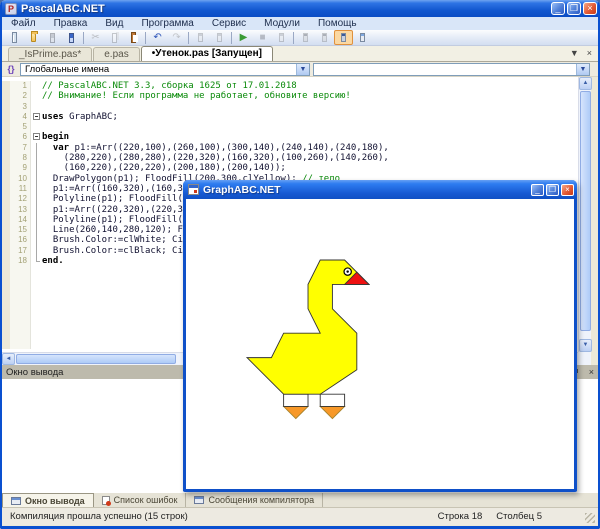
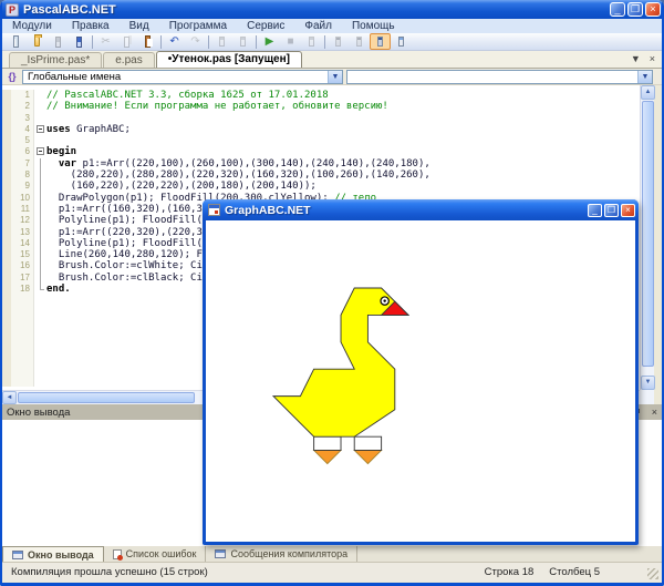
  P
  PascalABC.NET
  _
  ❐
  ×
- Файл
+ Модули
  Правка
  Вид
  Программа
  Сервис
- Модули
+ Файл
  Помощь
  ✂
  ↶
  ↷
  ▶
  ■
  _IsPrime.pas*
  e.pas
  •Утенок.pas [Запущен]
  ▼
  ×
  {}
  Глобальные имена
  1
  // PascalABC.NET 3.3, сборка 1625 от 17.01.2018
  2
  // Внимание! Если программа не работает, обновите версию!
  3
  4
  uses GraphABC;
  5
  6
  begin
  7
  var p1:=Arr((220,100),(260,100),(300,140),(240,140),(240,180),
  8
  (280,220),(280,280),(220,320),(160,320),(100,260),(140,260),
  9
  (160,220),(220,220),(200,180),(200,140));
  10
  DrawPolygon(p1); FloodFill(200,300,clYellow); // тело
  11
  p1:=Arr((160,320),(160,3
  12
  Polyline(p1); FloodFill(
  13
  p1:=Arr((220,320),(220,3
  14
  Polyline(p1); FloodFill(
  15
  Line(260,140,280,120); F
  16
  Brush.Color:=clWhite; Ci
  17
  Brush.Color:=clBlack; Ci
  18
  end.
  Окно вывода
  ×
  Окно вывода
  Список ошибок
  Сообщения компилятора
  Компиляция прошла успешно (15 строк)
  Строка 18
  Столбец 5
  GraphABC.NET
  _
  ❐
  ×
